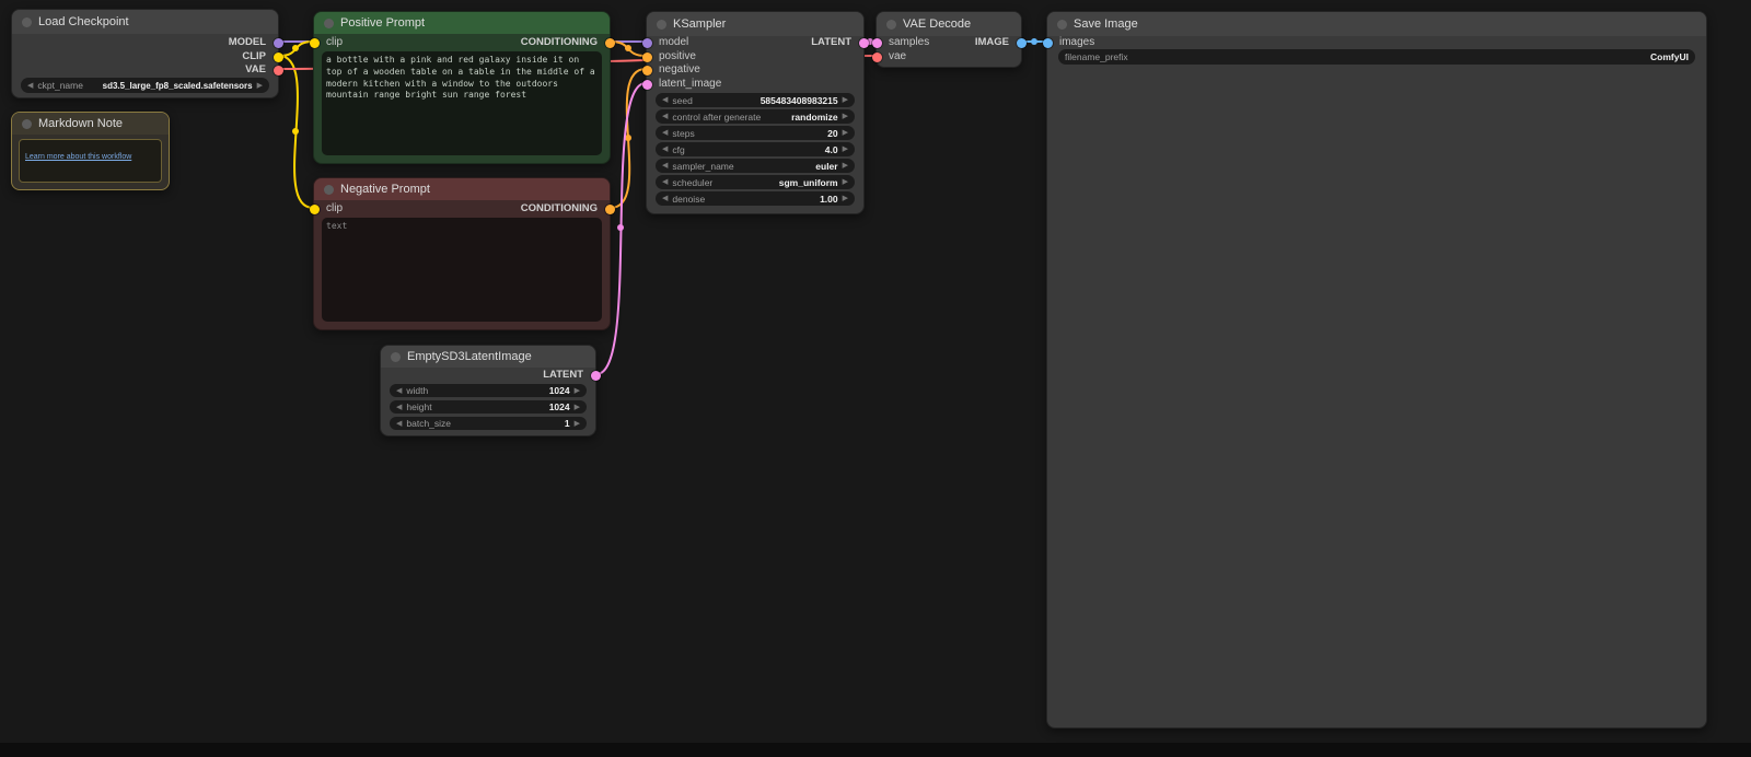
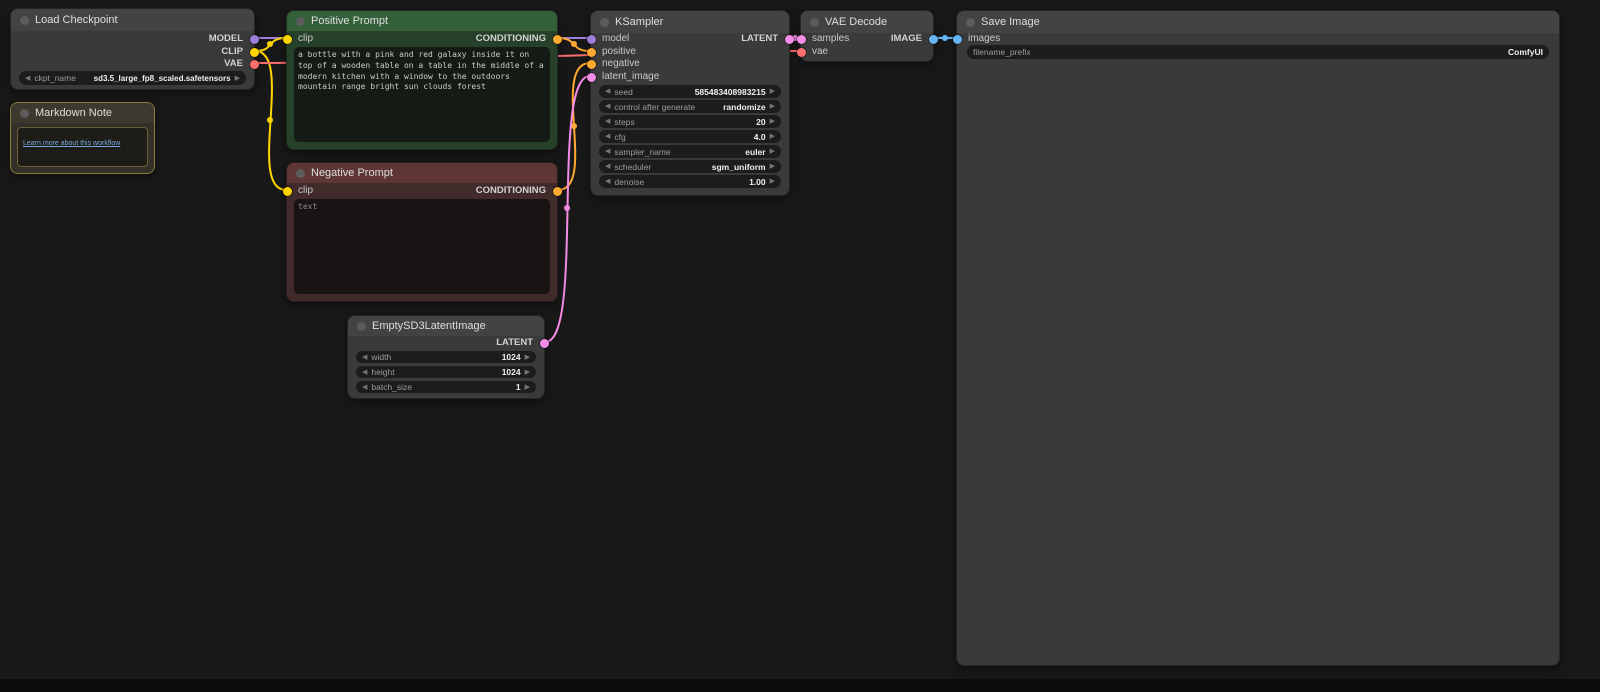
  Load Checkpoint
  MODEL
  CLIP
  VAE
  ckpt_name
  sd3.5_large_fp8_scaled.safetensors
  Markdown Note
  Positive Prompt
  clip
  CONDITIONING
- a bottle with a pink and red galaxy inside it on top of a wooden table on a table in the middle of a modern kitchen with a window to the outdoors mountain range bright sun range forest
+ a bottle with a pink and red galaxy inside it on top of a wooden table on a table in the middle of a modern kitchen with a window to the outdoors mountain range bright sun clouds forest
  Negative Prompt
  clip
  CONDITIONING
  text
  EmptySD3LatentImage
  LATENT
  width
  1024
  height
  1024
  batch_size
  1
  KSampler
  model
  positive
  negative
  latent_image
  LATENT
  seed
  585483408983215
  control after generate
  randomize
  steps
  20
  cfg
  4.0
  sampler_name
  euler
  scheduler
  sgm_uniform
  denoise
  1.00
  VAE Decode
  samples
  vae
  IMAGE
  Save Image
  images
  filename_prefix
  ComfyUI
